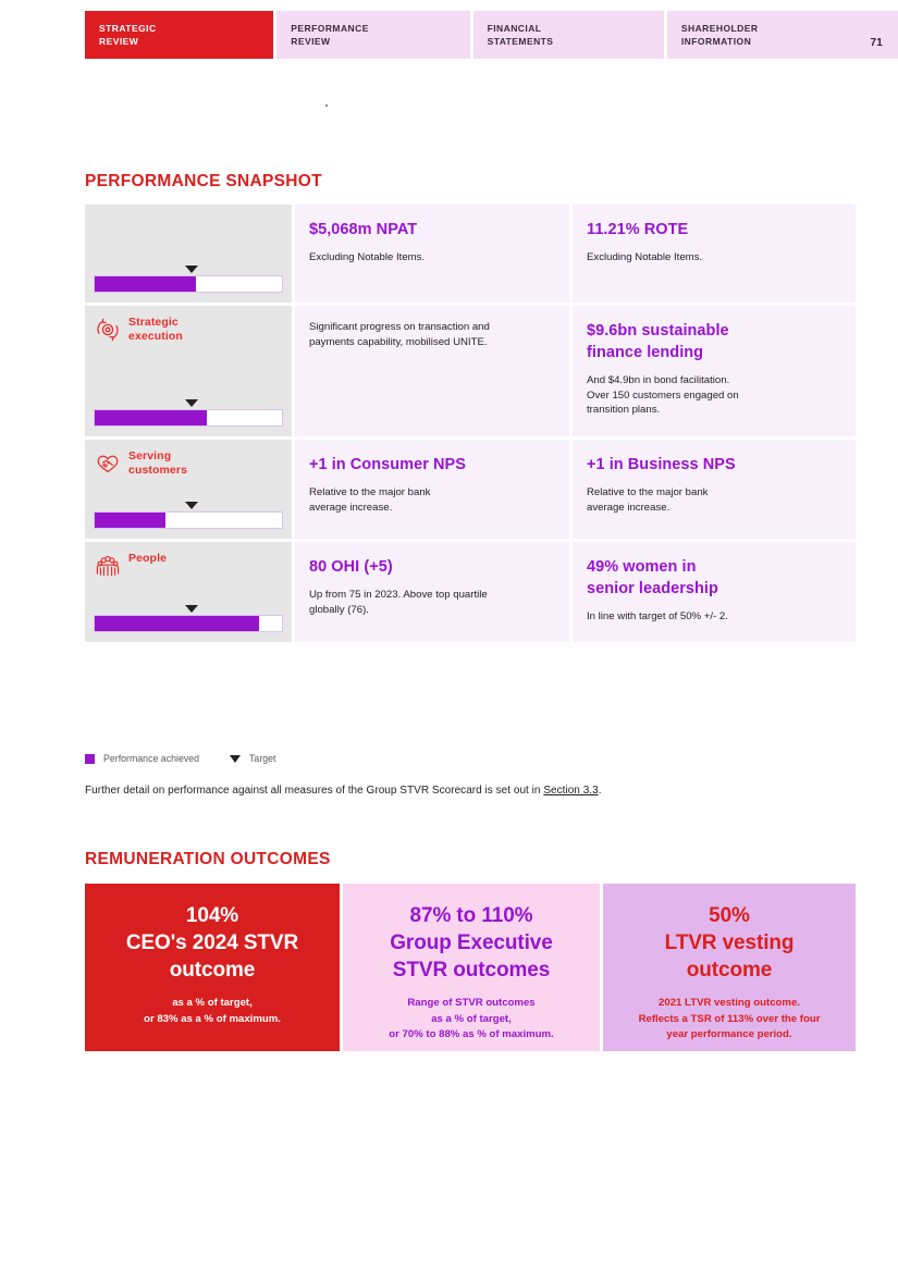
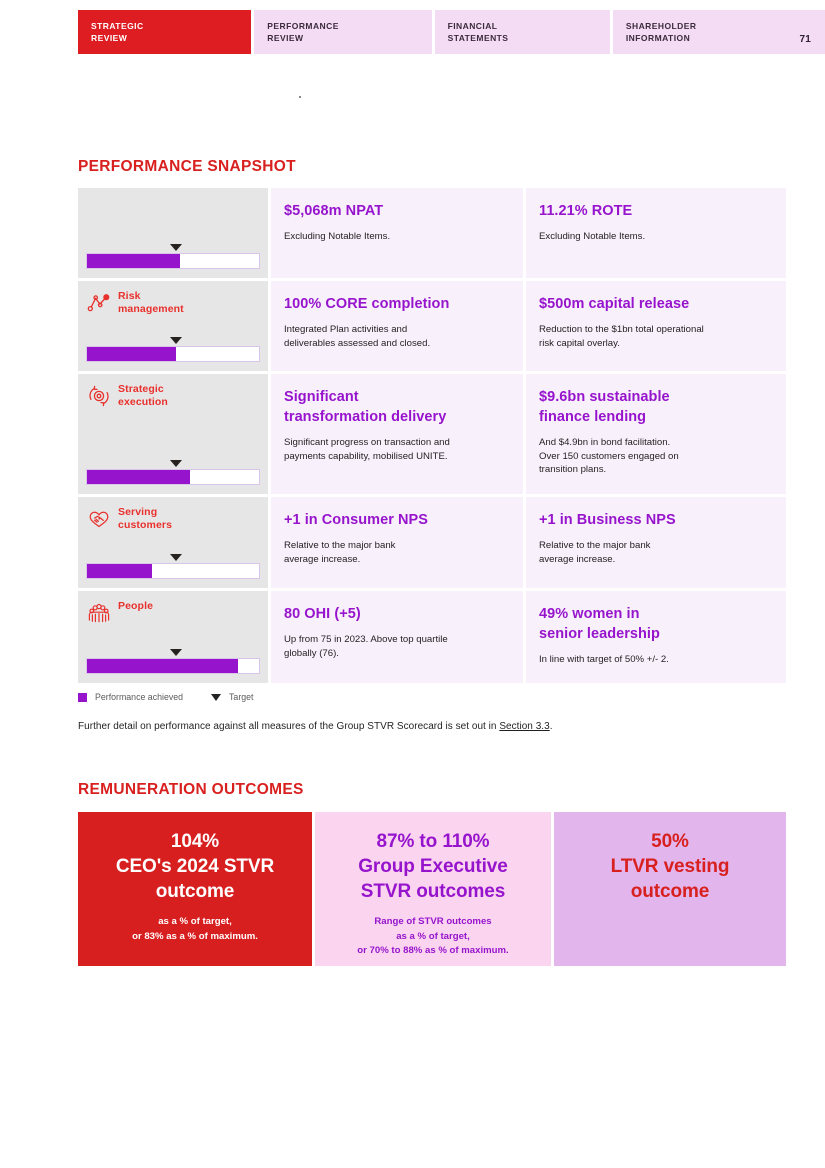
  STRATEGIC
  REVIEW
  PERFORMANCE
  REVIEW
  FINANCIAL
  STATEMENTS
  SHAREHOLDER
  INFORMATION
  71
  PERFORMANCE SNAPSHOT
  $5,068m NPAT
  Excluding Notable Items.
  11.21% ROTE
  Excluding Notable Items.
+ Risk
+ management
+ 100% CORE completion
+ Integrated Plan activities and
+ deliverables assessed and closed.
+ $500m capital release
+ Reduction to the $1bn total operational
+ risk capital overlay.
  Strategic
  execution
+ Significant
+ transformation delivery
  Significant progress on transaction and
  payments capability, mobilised UNITE.
  $9.6bn sustainable
  finance lending
  And $4.9bn in bond facilitation.
  Over 150 customers engaged on
  transition plans.
  Serving
  customers
  +1 in Consumer NPS
  Relative to the major bank
  average increase.
  +1 in Business NPS
  Relative to the major bank
  average increase.
  People
  80 OHI (+5)
  Up from 75 in 2023. Above top quartile
  globally (76).
  49% women in
  senior leadership
  In line with target of 50% +/- 2.
  Performance achieved
  Target
  Further detail on performance against all measures of the Group STVR Scorecard is set out in Section 3.3.
  REMUNERATION OUTCOMES
  104%
  CEO's 2024 STVR
  outcome
  as a % of target,
  or 83% as a % of maximum.
  87% to 110%
  Group Executive
  STVR outcomes
  Range of STVR outcomes
  as a % of target,
  or 70% to 88% as % of maximum.
  50%
  LTVR vesting
  outcome
- 2021 LTVR vesting outcome.
- Reflects a TSR of 113% over the four
- year performance period.
